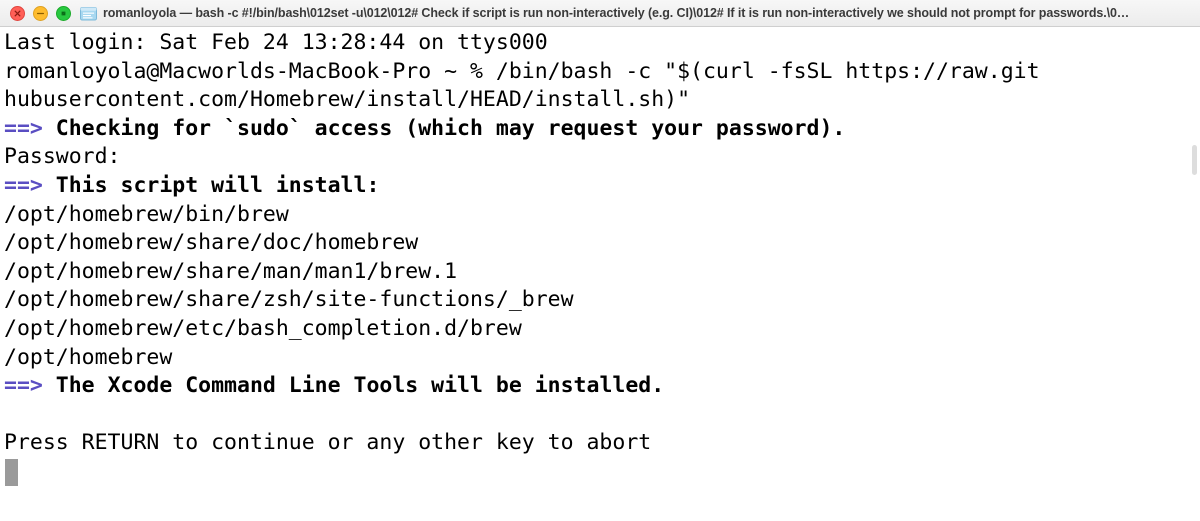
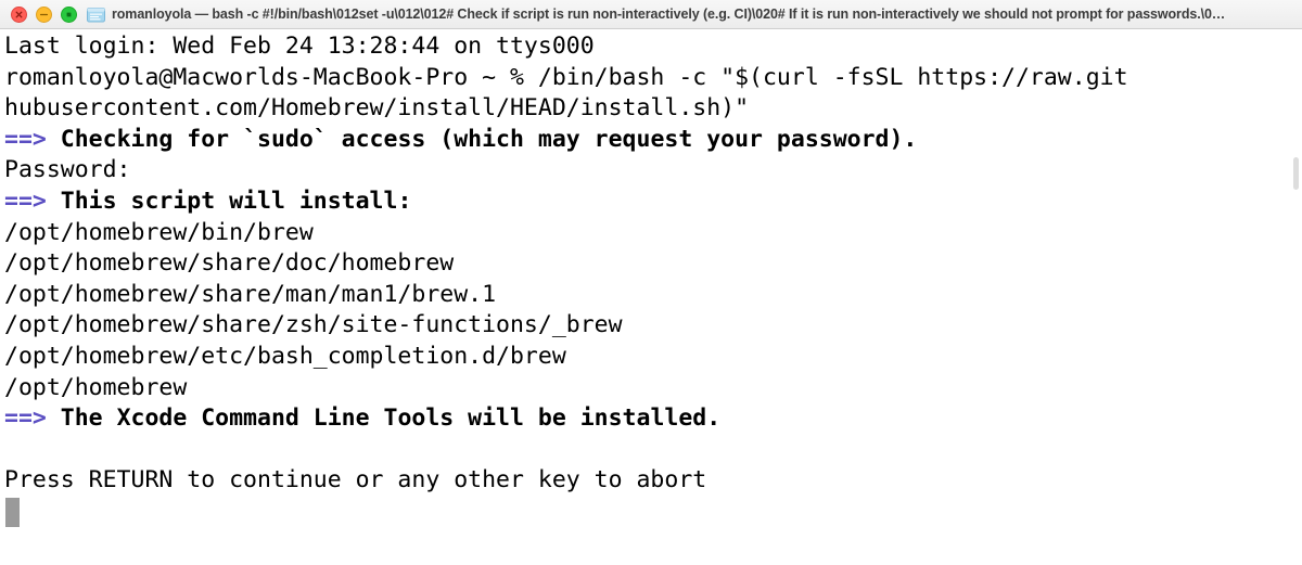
- romanloyola — bash -c #!/bin/bash\012set -u\012\012# Check if script is run non-interactively (e.g. CI)\012# If it is run non-interactively we should not prompt for passwords.\0…
+ romanloyola — bash -c #!/bin/bash\012set -u\012\012# Check if script is run non-interactively (e.g. CI)\020# If it is run non-interactively we should not prompt for passwords.\0…
- Last login: Sat Feb 24 13:28:44 on ttys000
+ Last login: Wed Feb 24 13:28:44 on ttys000
  romanloyola@Macworlds-MacBook-Pro ~ % /bin/bash -c "$(curl -fsSL https://raw.git
  hubusercontent.com/Homebrew/install/HEAD/install.sh)"
  ==> Checking for `sudo` access (which may request your password).
  Password:
  ==> This script will install:
  /opt/homebrew/bin/brew
  /opt/homebrew/share/doc/homebrew
  /opt/homebrew/share/man/man1/brew.1
  /opt/homebrew/share/zsh/site-functions/_brew
  /opt/homebrew/etc/bash_completion.d/brew
  /opt/homebrew
  ==> The Xcode Command Line Tools will be installed.
  Press RETURN to continue or any other key to abort
